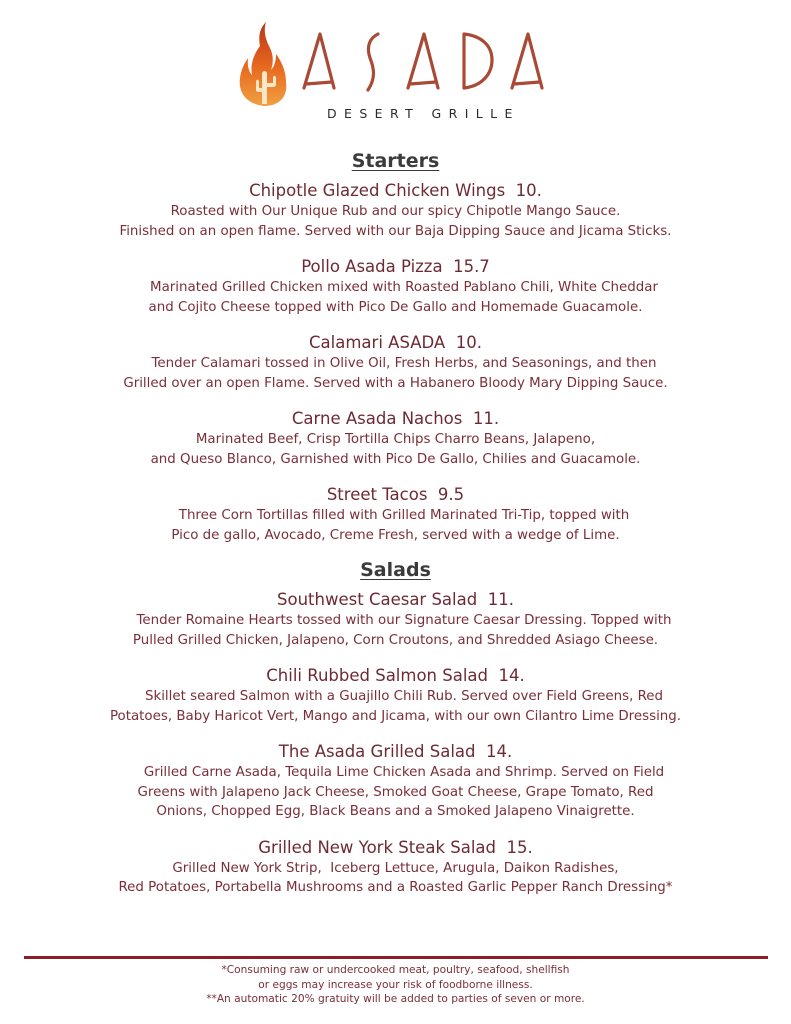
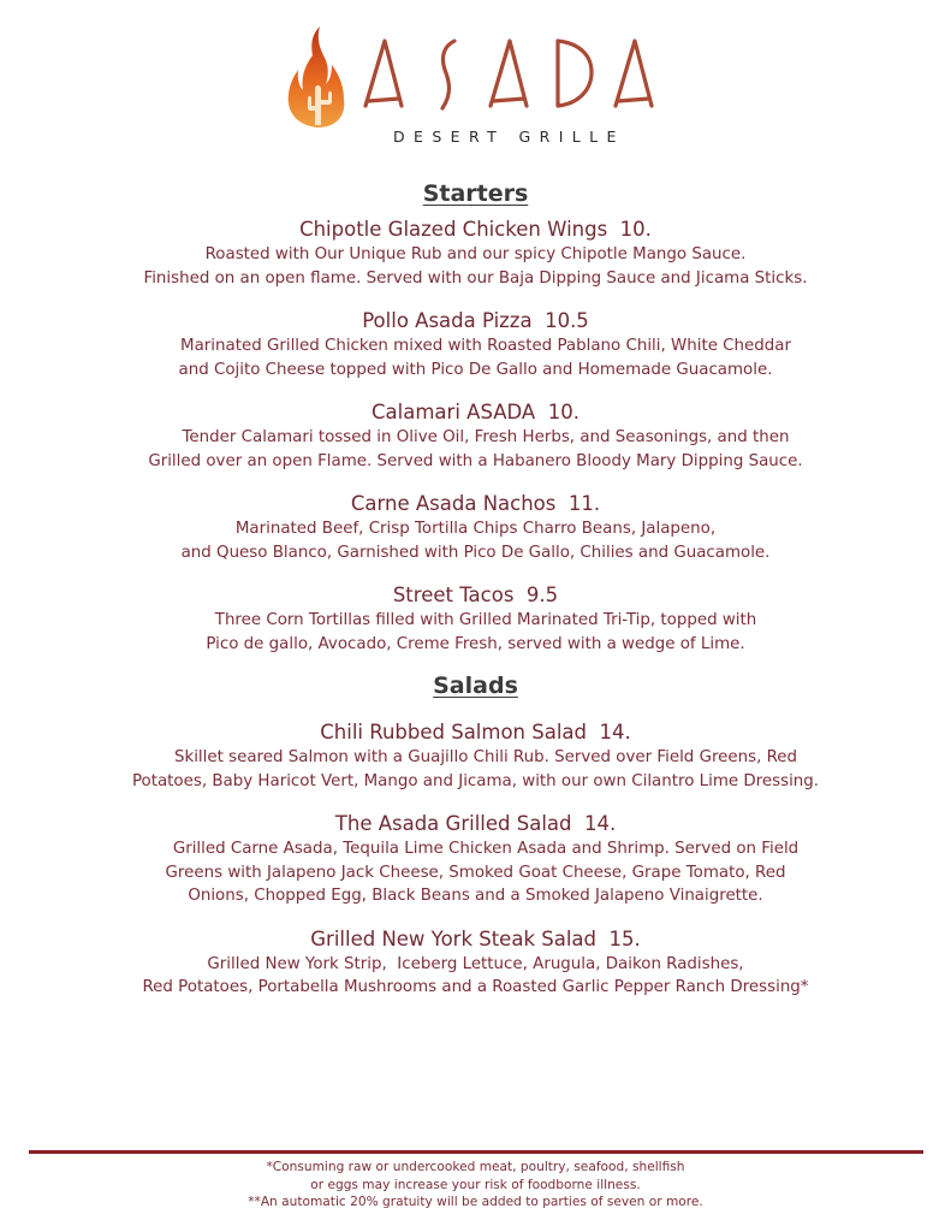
  DESERT GRILLE
  Starters
  Chipotle Glazed Chicken Wings 10.
  Roasted with Our Unique Rub and our spicy Chipotle Mango Sauce.
  Finished on an open flame. Served with our Baja Dipping Sauce and Jicama Sticks.
- Pollo Asada Pizza 15.7
+ Pollo Asada Pizza 10.5
  Marinated Grilled Chicken mixed with Roasted Pablano Chili, White Cheddar
  and Cojito Cheese topped with Pico De Gallo and Homemade Guacamole.
  Calamari ASADA 10.
  Tender Calamari tossed in Olive Oil, Fresh Herbs, and Seasonings, and then
  Grilled over an open Flame. Served with a Habanero Bloody Mary Dipping Sauce.
  Carne Asada Nachos 11.
  Marinated Beef, Crisp Tortilla Chips Charro Beans, Jalapeno,
  and Queso Blanco, Garnished with Pico De Gallo, Chilies and Guacamole.
  Street Tacos 9.5
  Three Corn Tortillas filled with Grilled Marinated Tri-Tip, topped with
  Pico de gallo, Avocado, Creme Fresh, served with a wedge of Lime.
  Salads
- Southwest Caesar Salad 11.
- Tender Romaine Hearts tossed with our Signature Caesar Dressing. Topped with
- Pulled Grilled Chicken, Jalapeno, Corn Croutons, and Shredded Asiago Cheese.
  Chili Rubbed Salmon Salad 14.
  Skillet seared Salmon with a Guajillo Chili Rub. Served over Field Greens, Red
  Potatoes, Baby Haricot Vert, Mango and Jicama, with our own Cilantro Lime Dressing.
  The Asada Grilled Salad 14.
  Grilled Carne Asada, Tequila Lime Chicken Asada and Shrimp. Served on Field
  Greens with Jalapeno Jack Cheese, Smoked Goat Cheese, Grape Tomato, Red
  Onions, Chopped Egg, Black Beans and a Smoked Jalapeno Vinaigrette.
  Grilled New York Steak Salad 15.
  Grilled New York Strip, Iceberg Lettuce, Arugula, Daikon Radishes,
  Red Potatoes, Portabella Mushrooms and a Roasted Garlic Pepper Ranch Dressing*
  *Consuming raw or undercooked meat, poultry, seafood, shellfish
  or eggs may increase your risk of foodborne illness.
  **An automatic 20% gratuity will be added to parties of seven or more.
